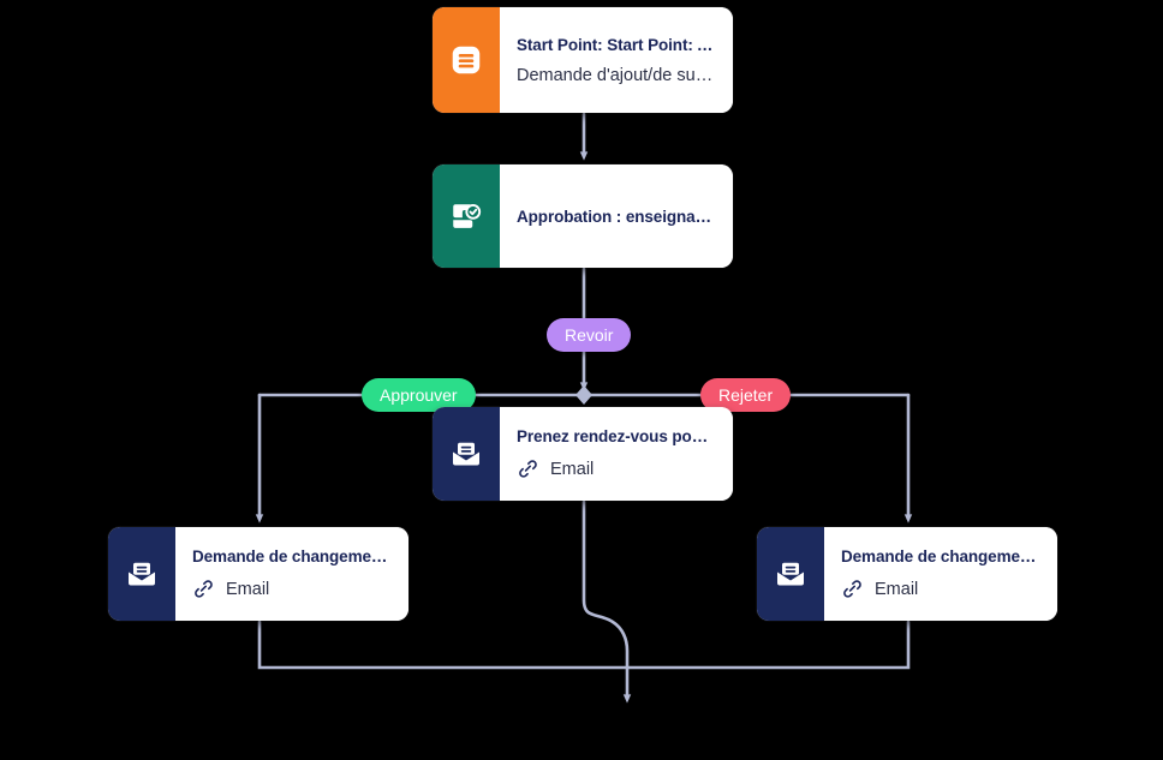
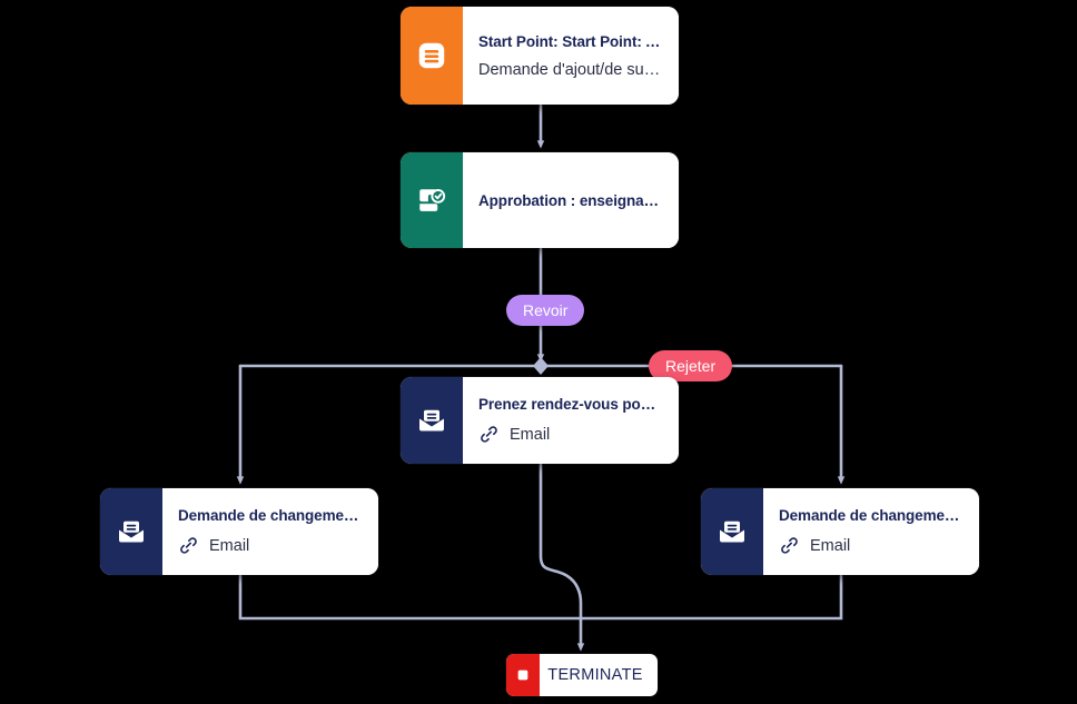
  Start Point: Start Point: Ad
  Demande d'ajout/de supp
  Approbation : enseignant-
  Revoir
- Approuver
  Rejeter
  Prenez rendez-vous pour r
  Email
  Demande de changement
  Email
  Demande de changement
  Email
+ TERMINATE
